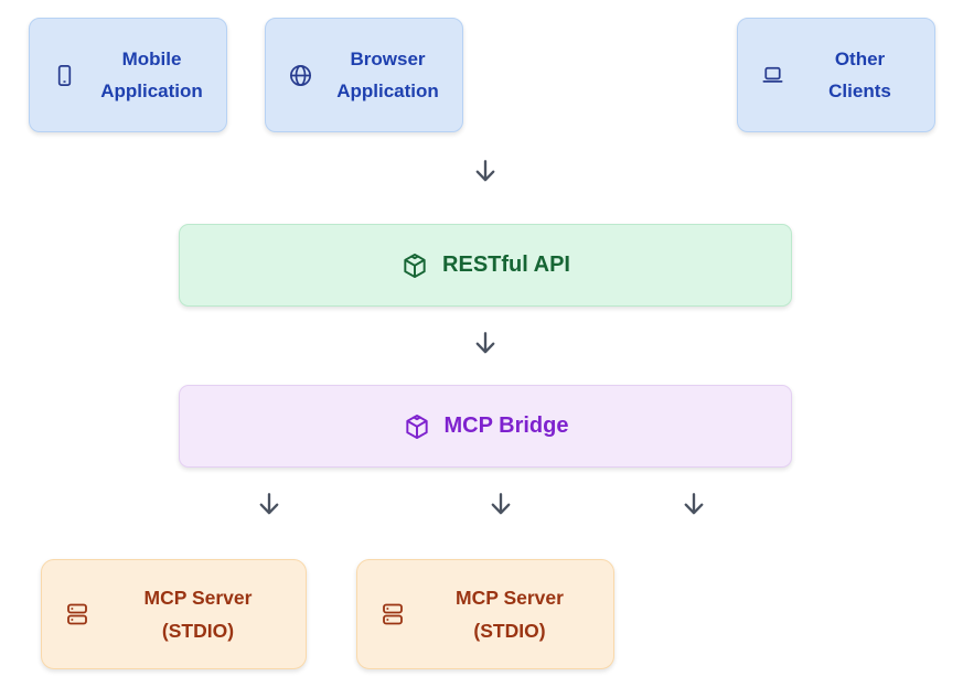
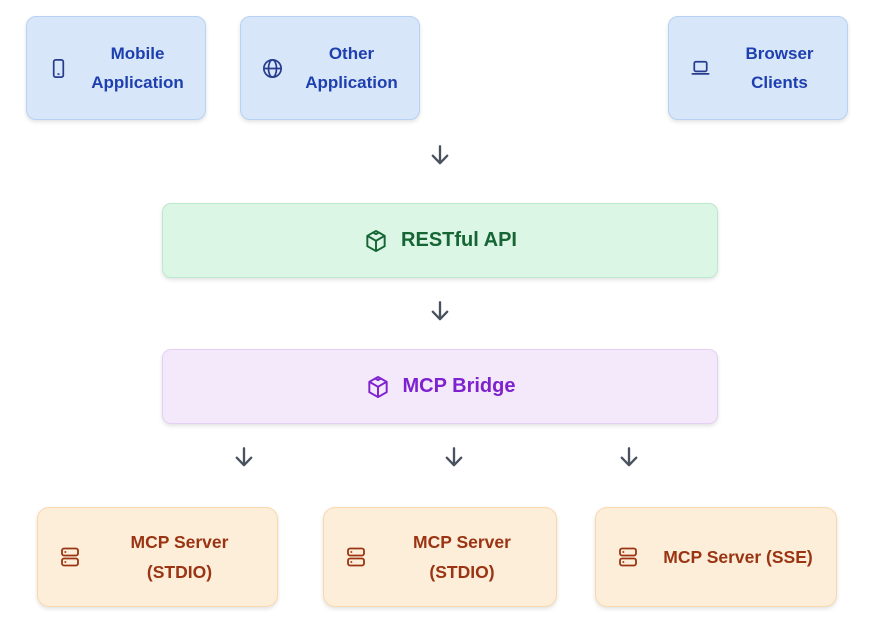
  Mobile
  Application
- Browser
+ Other
  Application
- Other
+ Browser
  Clients
  RESTful API
  MCP Bridge
  MCP Server
  (STDIO)
  MCP Server
  (STDIO)
+ MCP Server (SSE)
